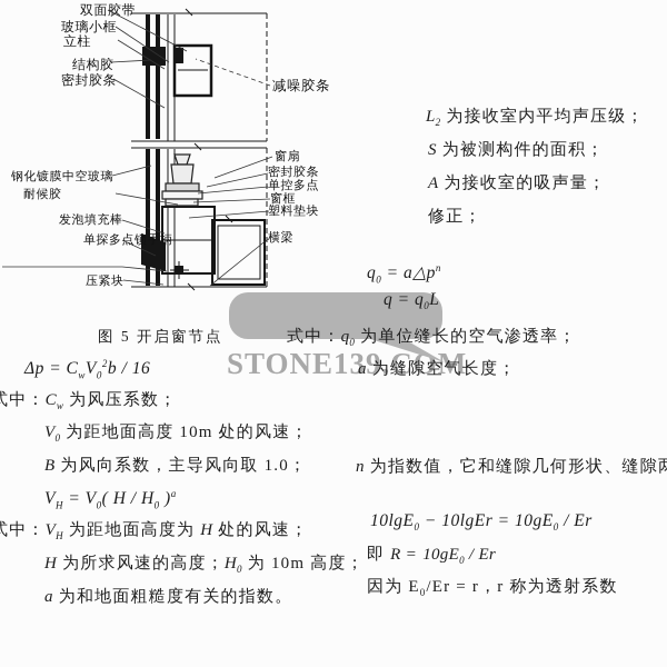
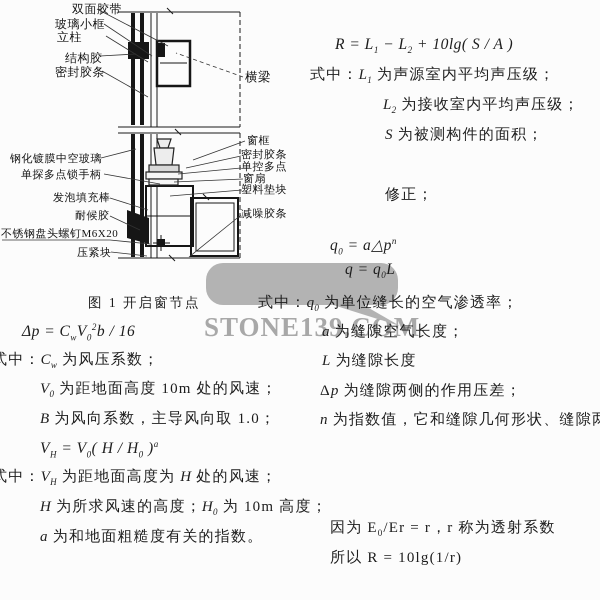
  双面胶带
  玻璃小框
  立柱
  结构胶
  密封胶条
  钢化镀膜中空玻璃
- 耐候胶
+ 单探多点锁手柄
  发泡填充棒
- 单探多点锁手柄
+ 耐候胶
+ 不锈钢盘头螺钉M6X20
  压紧块
- 减噪胶条
+ 横梁
- 窗扇
+ 窗框
  密封胶条
  单控多点
- 窗框
+ 窗扇
  塑料垫块
- 横梁
+ 减噪胶条
- 图 5 开启窗节点
+ 图 1 开启窗节点
  STONE139.COM
+ R = L1 − L2 + 10lg( S / A )
+ 式中：L1 为声源室内平均声压级；
  L2 为接收室内平均声压级；
  S 为被测构件的面积；
- A 为接收室的吸声量；
  修正；
  q0 = a△pn
  q = q0L
  式中：q0 为单位缝长的空气渗透率；
  a 为缝隙空气长度；
+ L 为缝隙长度
+ Δp 为缝隙两侧的作用压差；
  n 为指数值，它和缝隙几何形状、缝隙
- 10lgE0 − 10lgEr = 10gE0 / Er
- 即 R = 10gE0 / Er
  因为 E0/Er = r，r 称为透射系数
+ 所以 R = 10lg(1/r)
  Δp = CwV02b / 16
  式中：Cw 为风压系数；
  V0 为距地面高度 10m 处的风速；
  B 为风向系数，主导风向取 1.0；
  VH = V0( H / H0 )a
  式中：VH 为距地面高度为 H 处的风速；
  H 为所求风速的高度；H0 为 10m 高度；
  a 为和地面粗糙度有关的指数。
